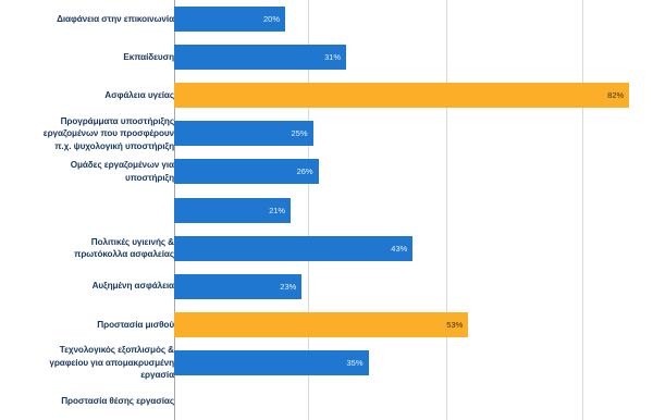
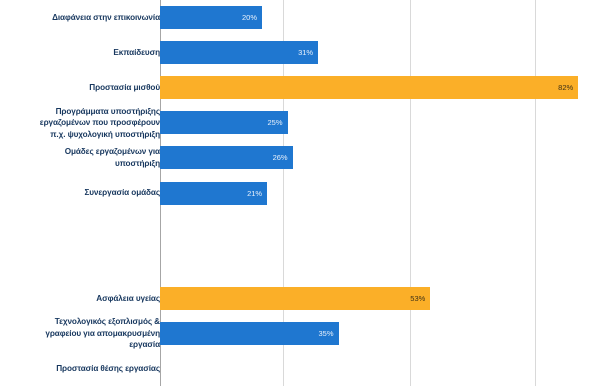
  Διαφάνεια στην επικοινωνία
  20%
  Εκπαίδευση
  31%
- Ασφάλεια υγείας
+ Προστασία μισθού
  82%
  Προγράμματα υποστήριξης
  εργαζομένων που προσφέρουν
  π.χ. ψυχολογική υποστήριξη
  25%
  Ομάδες εργαζομένων για
  υποστήριξη
  26%
+ Συνεργασία ομάδας
  21%
- Πολιτικές υγιεινής &
- πρωτόκολλα ασφαλείας
- 43%
- Αυξημένη ασφάλεια
- 23%
- Προστασία μισθού
+ Ασφάλεια υγείας
  53%
  Τεχνολογικός εξοπλισμός &
  γραφείου για απομακρυσμένη
  εργασία
  35%
  Προστασία θέσης εργασίας
